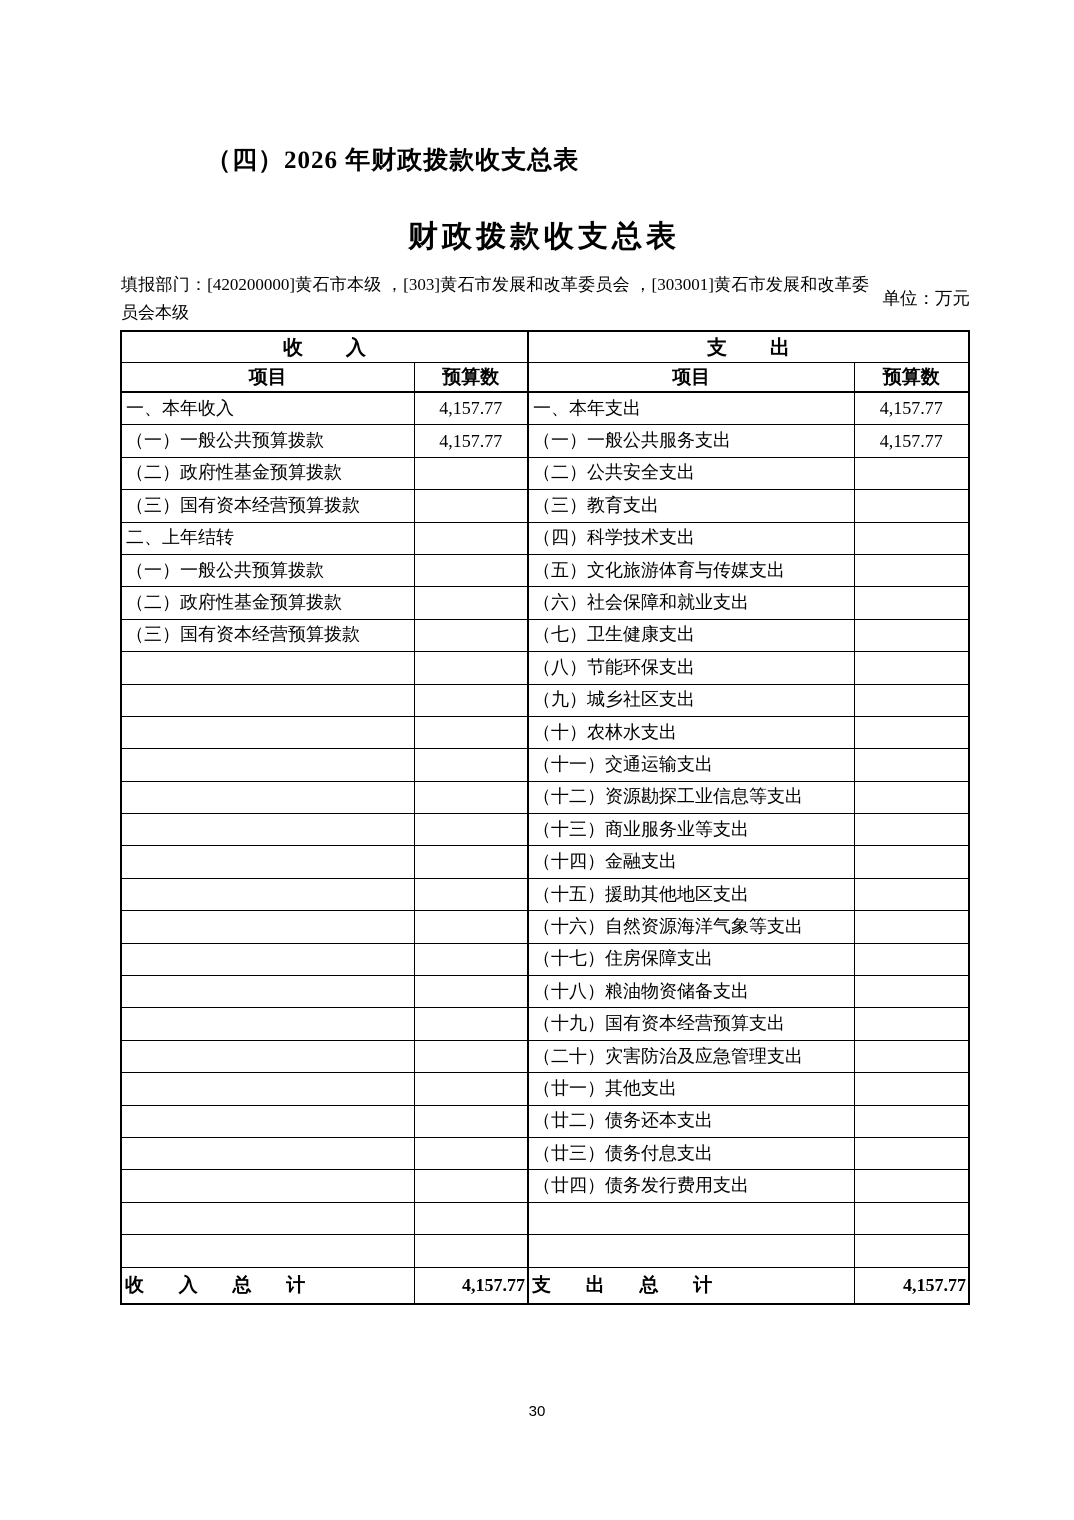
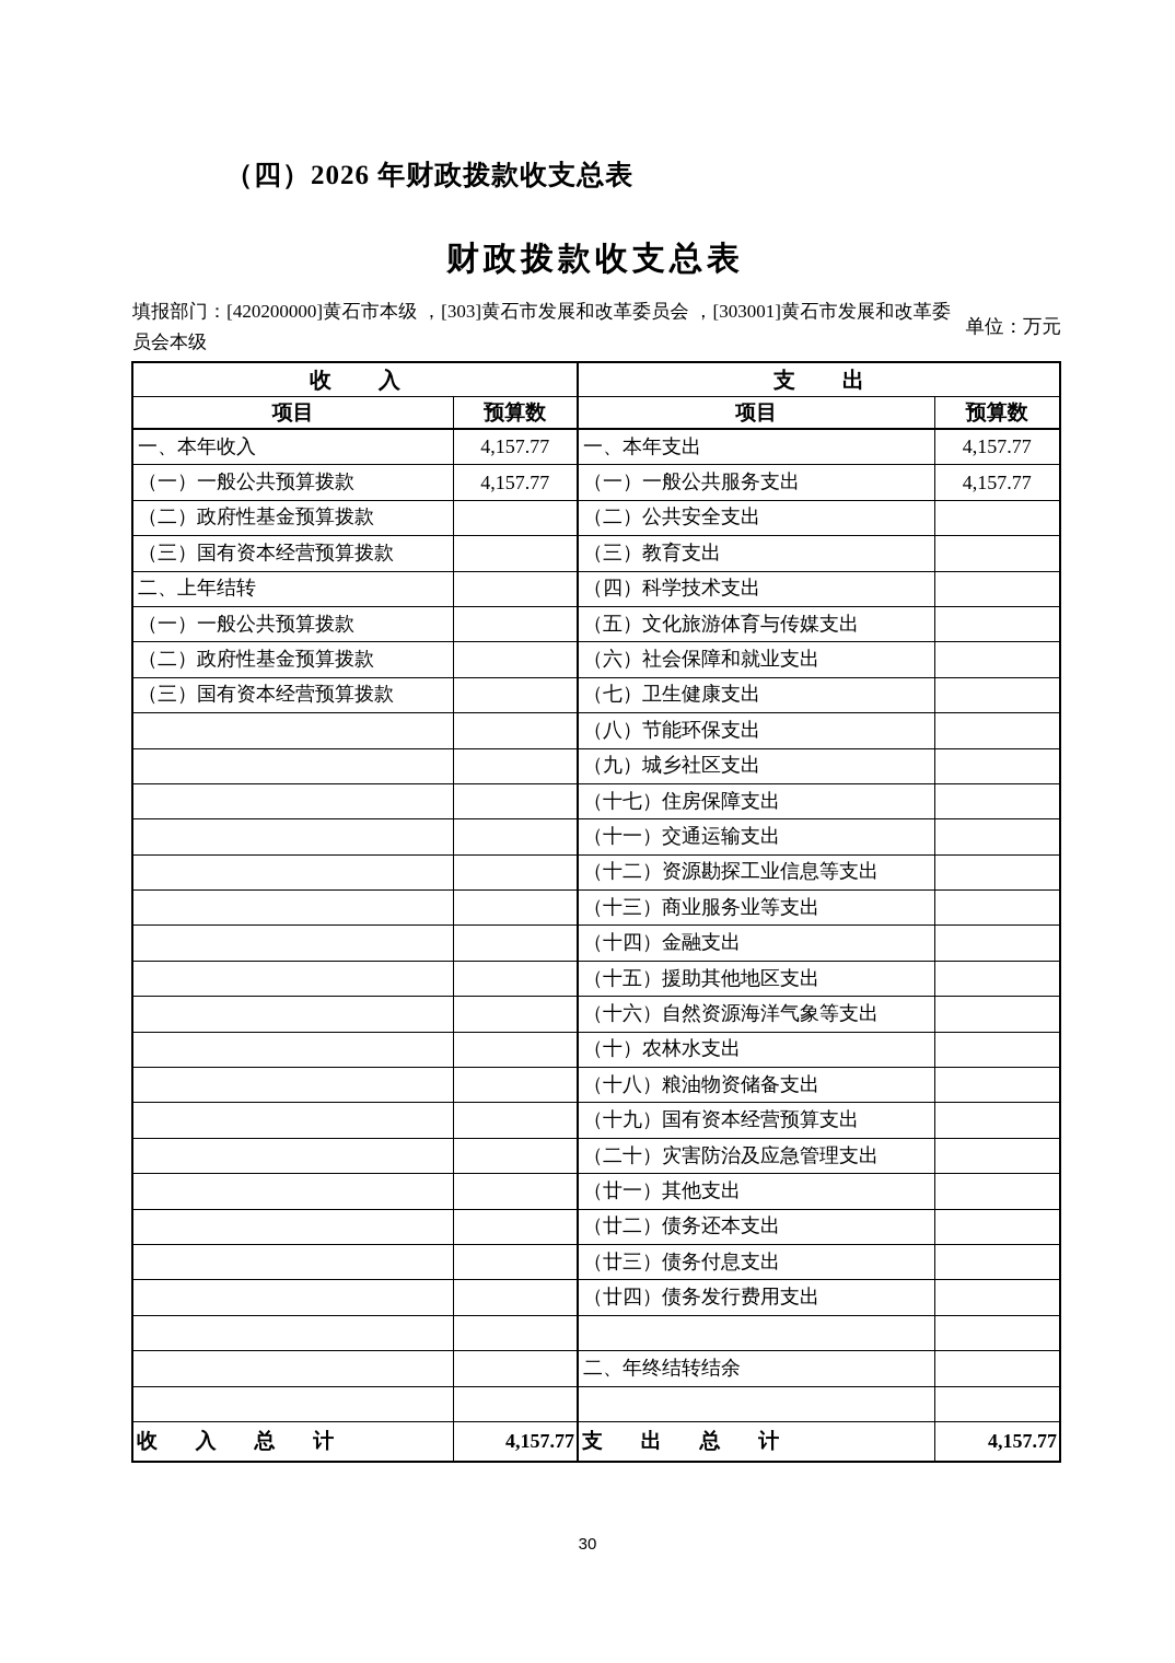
  （四）2026 年财政拨款收支总表
  财政拨款收支总表
  填报部门：[420200000]黄石市本级 ，[303]黄石市发展和改革委员会 ，[303001]黄石市发展和改革委员会本级
  单位：万元
  收 入	支 出
  项目	预算数	项目	预算数
  一、本年收入	4,157.77	一、本年支出	4,157.77
  （一）一般公共预算拨款	4,157.77	（一）一般公共服务支出	4,157.77
  （二）政府性基金预算拨款		（二）公共安全支出
  （三）国有资本经营预算拨款		（三）教育支出
  二、上年结转		（四）科学技术支出
  （一）一般公共预算拨款		（五）文化旅游体育与传媒支出
  （二）政府性基金预算拨款		（六）社会保障和就业支出
  （三）国有资本经营预算拨款		（七）卫生健康支出
  		（八）节能环保支出
  		（九）城乡社区支出
- 		（十）农林水支出
+ 		（十七）住房保障支出
  		（十一）交通运输支出
  		（十二）资源勘探工业信息等支出
  		（十三）商业服务业等支出
  		（十四）金融支出
  		（十五）援助其他地区支出
  		（十六）自然资源海洋气象等支出
- 		（十七）住房保障支出
+ 		（十）农林水支出
  		（十八）粮油物资储备支出
  		（十九）国有资本经营预算支出
  		（二十）灾害防治及应急管理支出
  		（廿一）其他支出
  		（廿二）债务还本支出
  		（廿三）债务付息支出
  		（廿四）债务发行费用支出
+ 		二、年终结转结余
  收 入 总 计	4,157.77	支 出 总 计	4,157.77
  30
